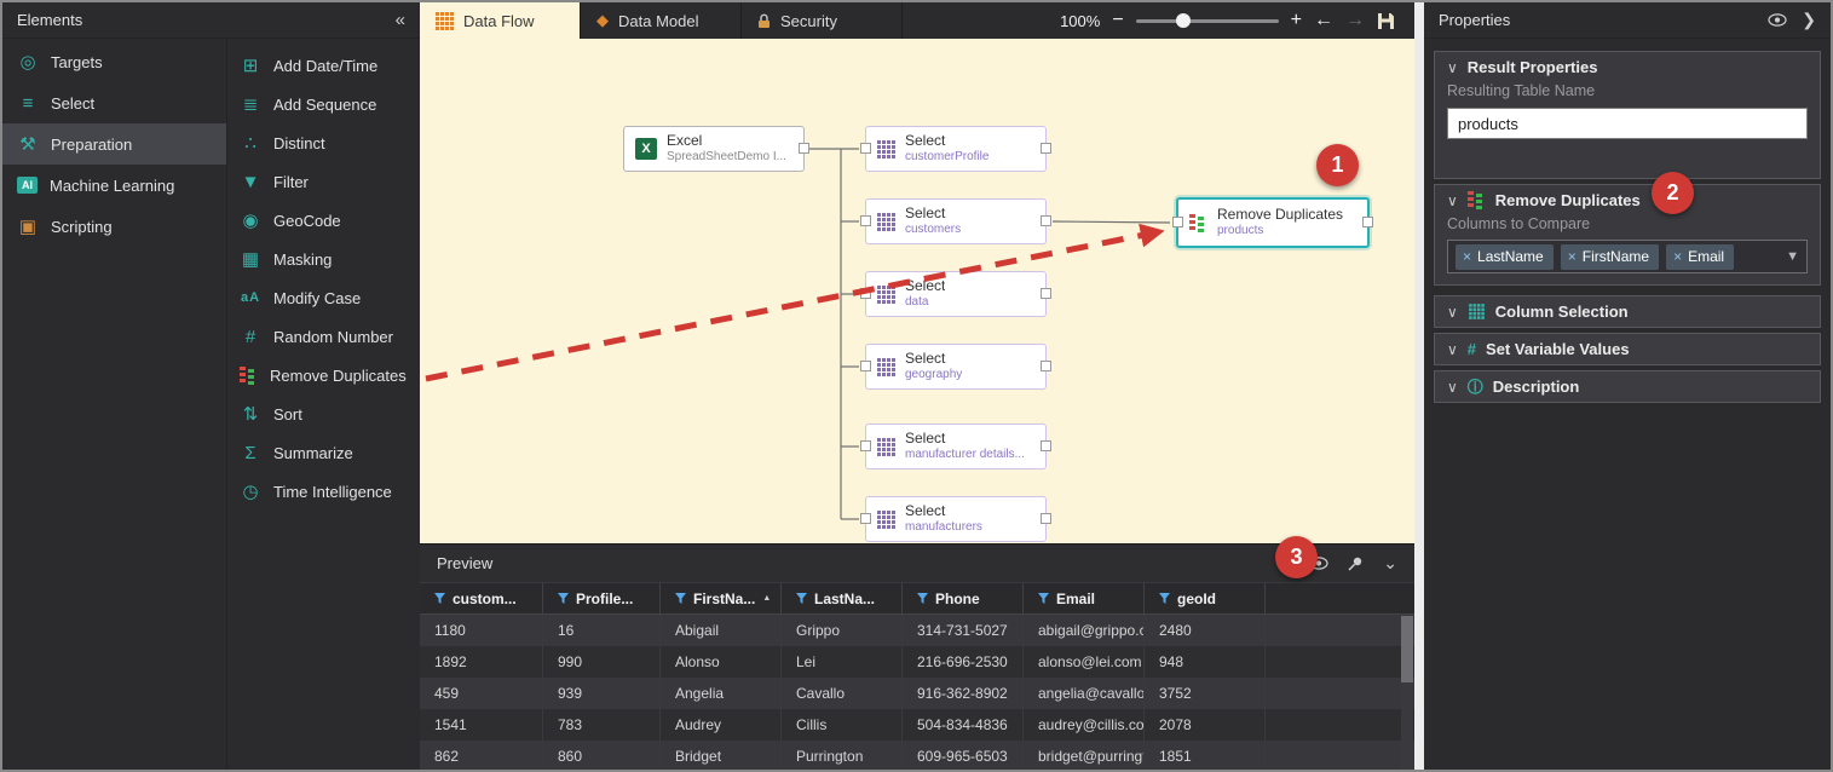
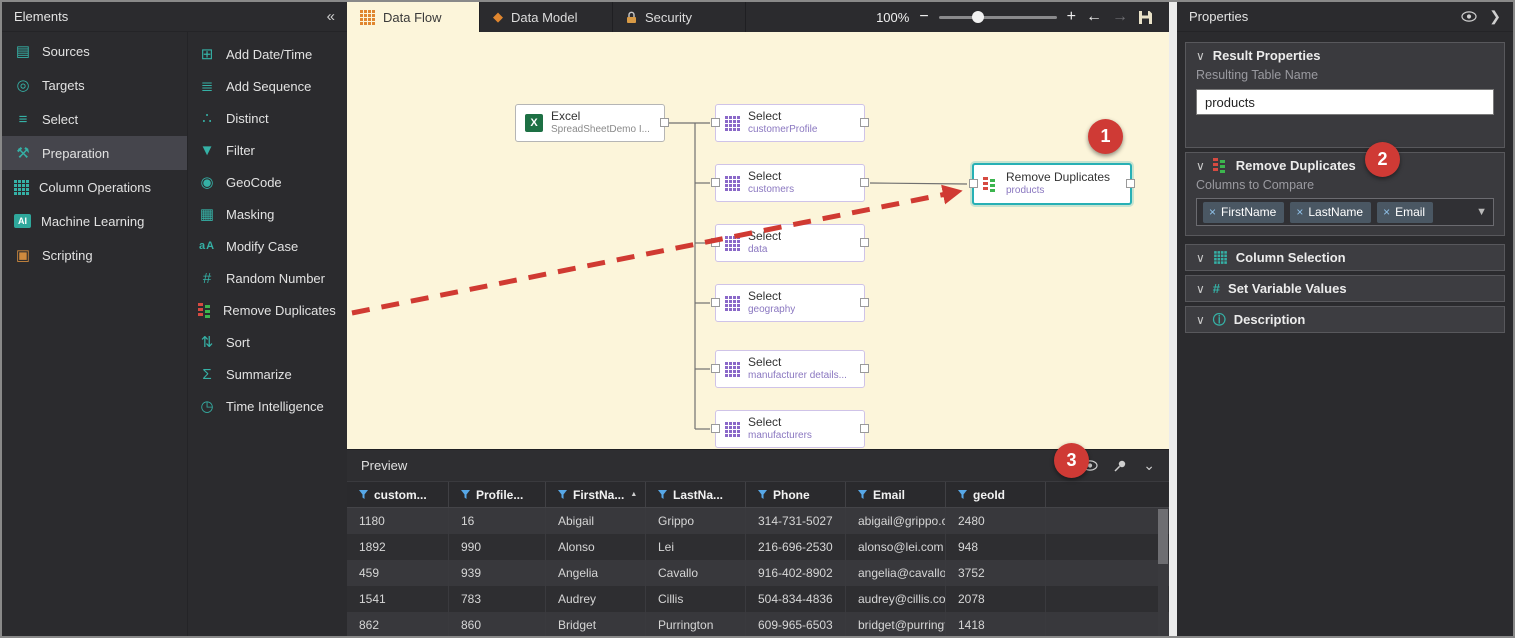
  Elements
  «
+ ▤
+ Sources
  ◎
  Targets
  ≡
  Select
  ⚒
  Preparation
+ Column Operations
  AI
  Machine Learning
  ▣
  Scripting
  ⊞
  Add Date/Time
  ≣
  Add Sequence
  ∴
  Distinct
  ▼
  Filter
  ◉
  GeoCode
  ▦
  Masking
  aA
  Modify Case
  #
  Random Number
  Remove Duplicates
  ⇅
  Sort
  Σ
  Summarize
  ◷
  Time Intelligence
  Data Flow
  ◆
  Data Model
  Security
  100%
  −
  +
  ←
  →
  X
  Excel
  SpreadSheetDemo I...
  Select
  customerProfile
  Select
  customers
  Select
  data
  Select
  geography
  Select
  manufacturer details...
  Select
  manufacturers
  Remove Duplicates
  products
  Preview
  ⌄
  custom...
  Profile...
  FirstNa...
  LastNa...
  Phone
  Email
  geoId
  1180
  16
  Abigail
  Grippo
  314-731-5027
  abigail@grippo.c
  2480
  1892
  990
  Alonso
  Lei
  216-696-2530
  alonso@lei.com
  948
  459
  939
  Angelia
  Cavallo
- 916-362-8902
+ 916-402-8902
  angelia@cavallo
  3752
  1541
  783
  Audrey
  Cillis
  504-834-4836
  audrey@cillis.co
  2078
  862
  860
  Bridget
  Purrington
  609-965-6503
  bridget@purringt
- 1851
+ 1418
  Properties
  ❯
  ∨
  Result Properties
  Resulting Table Name
  products
  ∨
  Remove Duplicates
  Columns to Compare
  ×
- LastName
+ FirstName
  ×
- FirstName
+ LastName
  ×
  Email
  ▼
  ∨
  Column Selection
  ∨
  #
  Set Variable Values
  ∨
  ⓘ
  Description
  1
  2
  3
